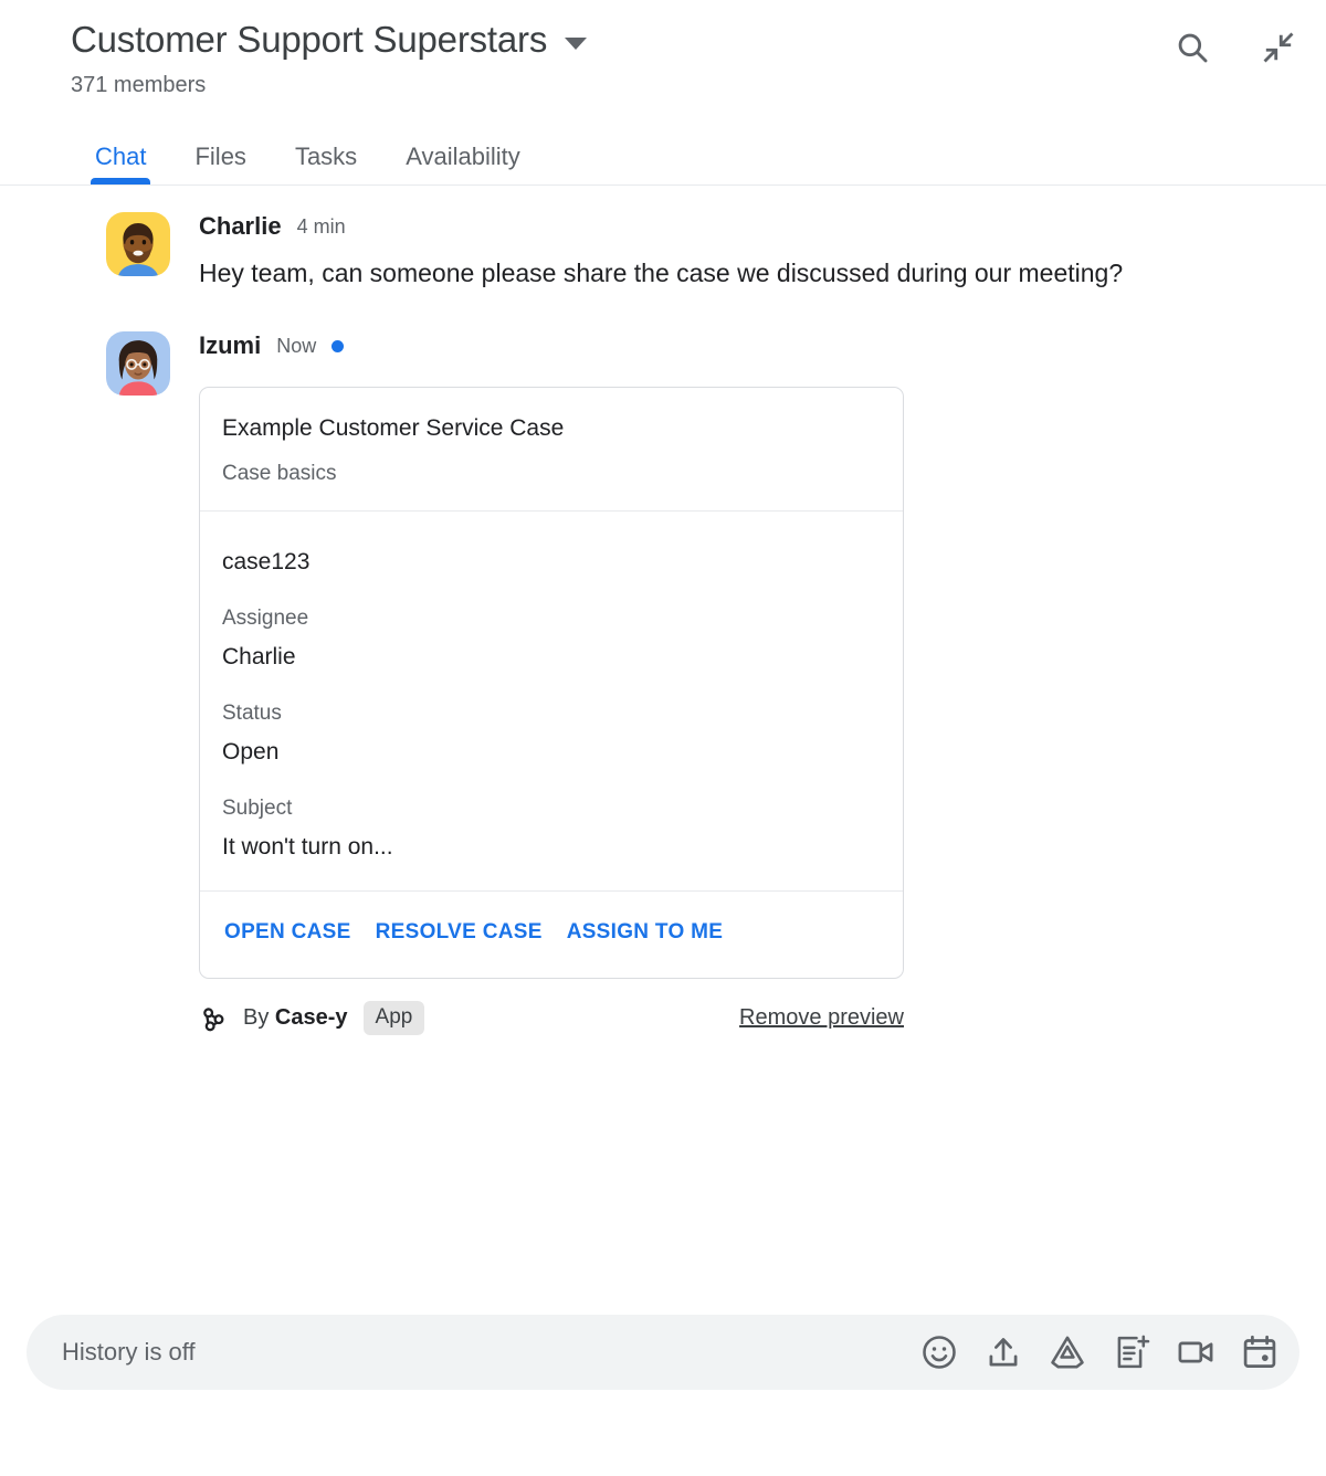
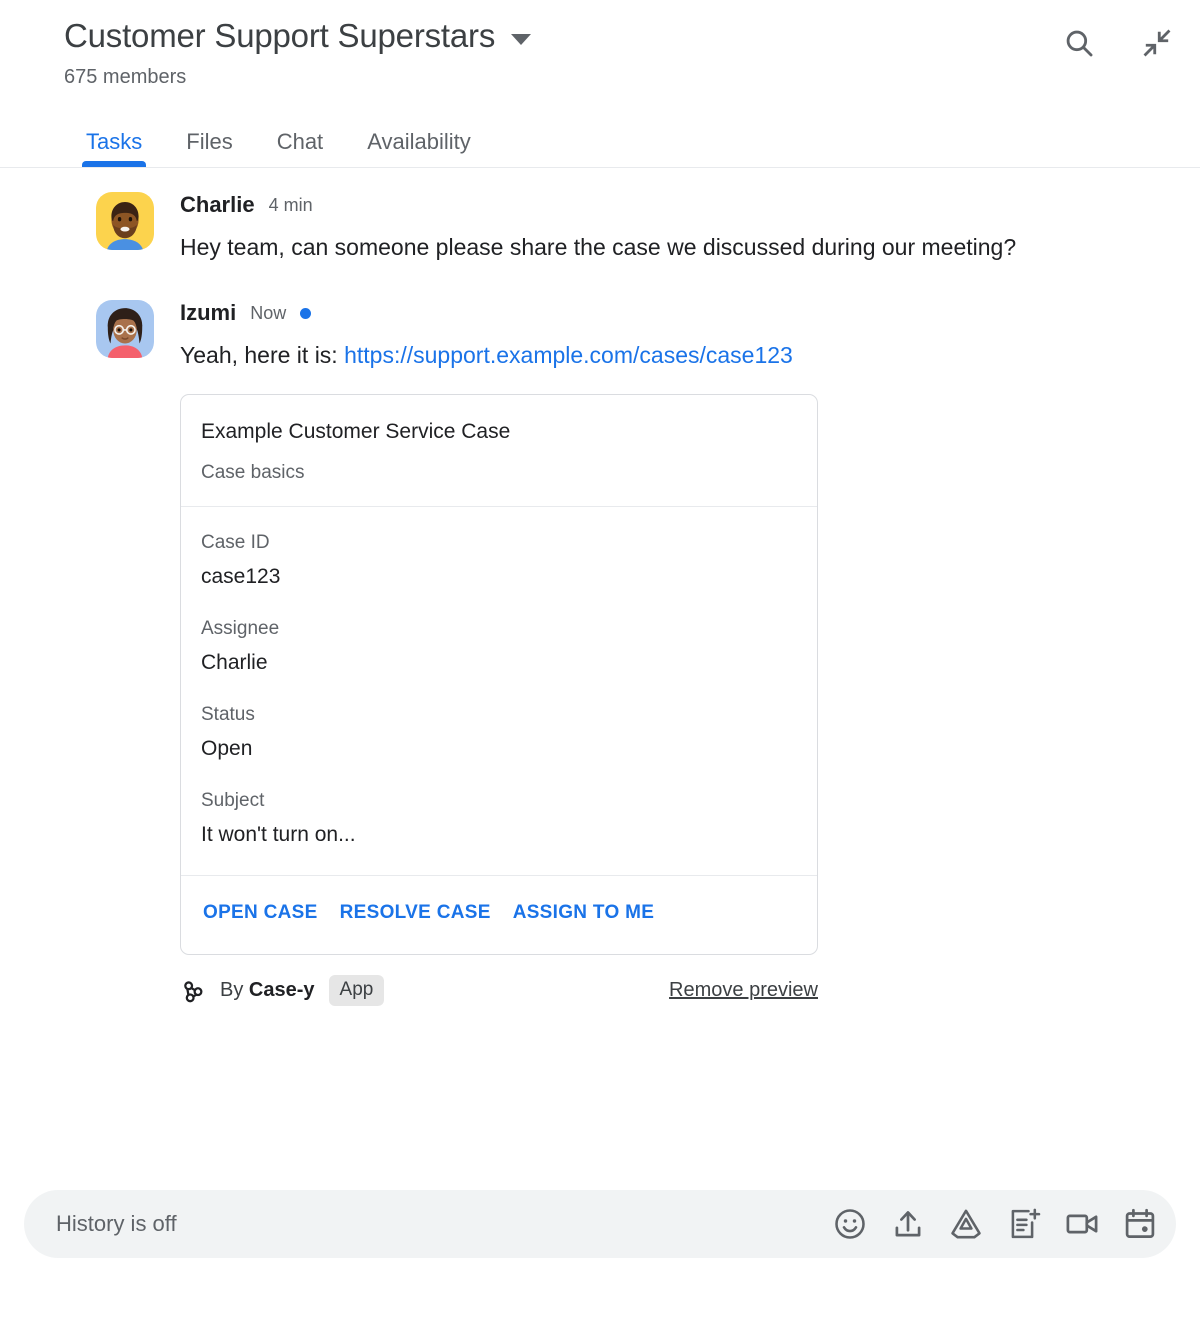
  Customer Support Superstars
- 371 members
+ 675 members
- Chat
+ Tasks
  Files
- Tasks
+ Chat
  Availability
  Charlie
  4 min
  Hey team, can someone please share the case we discussed during our meeting?
  Izumi
  Now
+ Yeah, here it is: https://support.example.com/cases/case123
  Example Customer Service Case
  Case basics
+ Case ID
  case123
  Assignee
  Charlie
  Status
  Open
  Subject
  It won't turn on...
  OPEN CASE
  RESOLVE CASE
  ASSIGN TO ME
  By Case-y
  App
  Remove preview
  History is off
